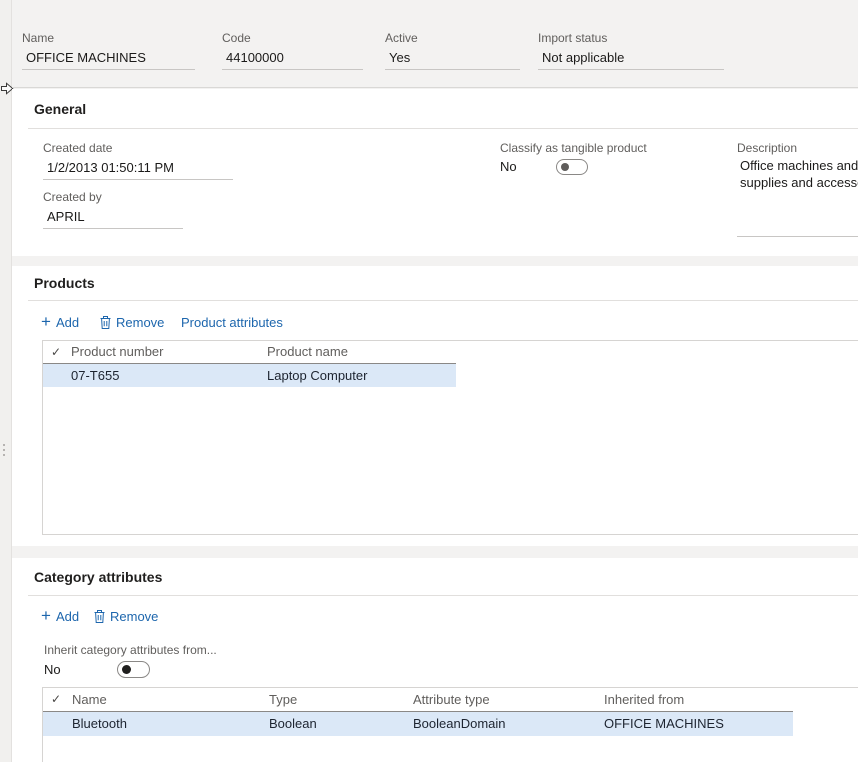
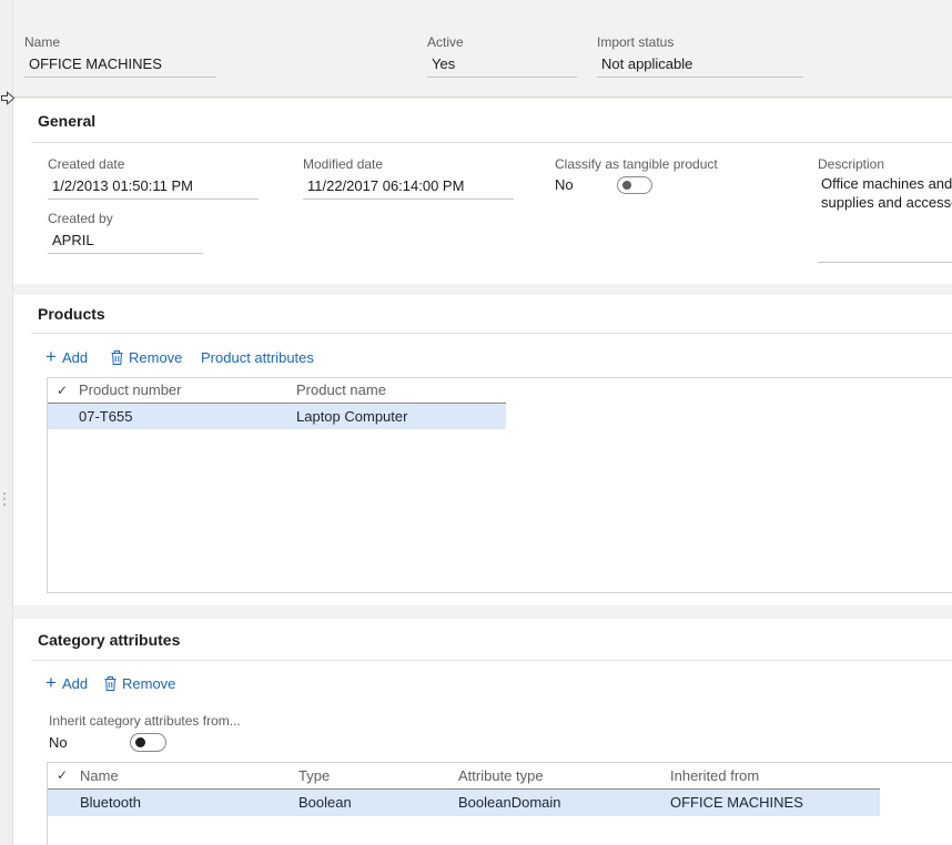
  Name
  OFFICE MACHINES
- Code
- 44100000
  Active
  Yes
  Import status
  Not applicable
  General
  Created date
  1/2/2013 01:50:11 PM
+ Modified date
+ 11/22/2017 06:14:00 PM
  Created by
  APRIL
  Classify as tangible product
  No
  Description
  Office machines and supplies and access
  Products
  +
  Add
  Remove
  Product attributes
  ✓
  Product number
  Product name
  07-T655
  Laptop Computer
  Category attributes
  +
  Add
  Remove
  Inherit category attributes from...
  No
  ✓
  Name
  Type
  Attribute type
  Inherited from
  Bluetooth
  Boolean
  BooleanDomain
  OFFICE MACHINES
